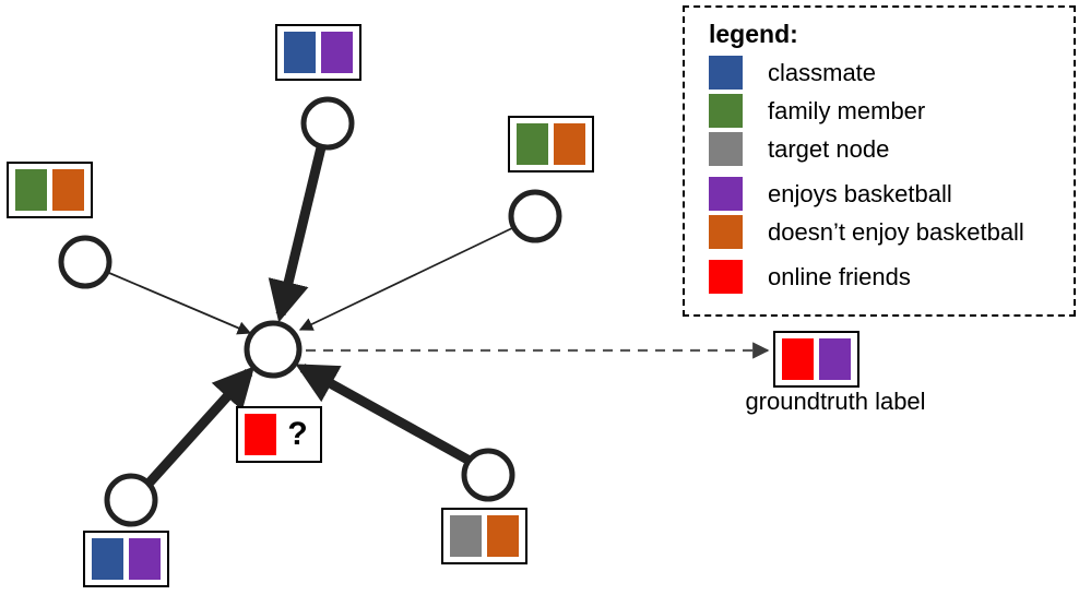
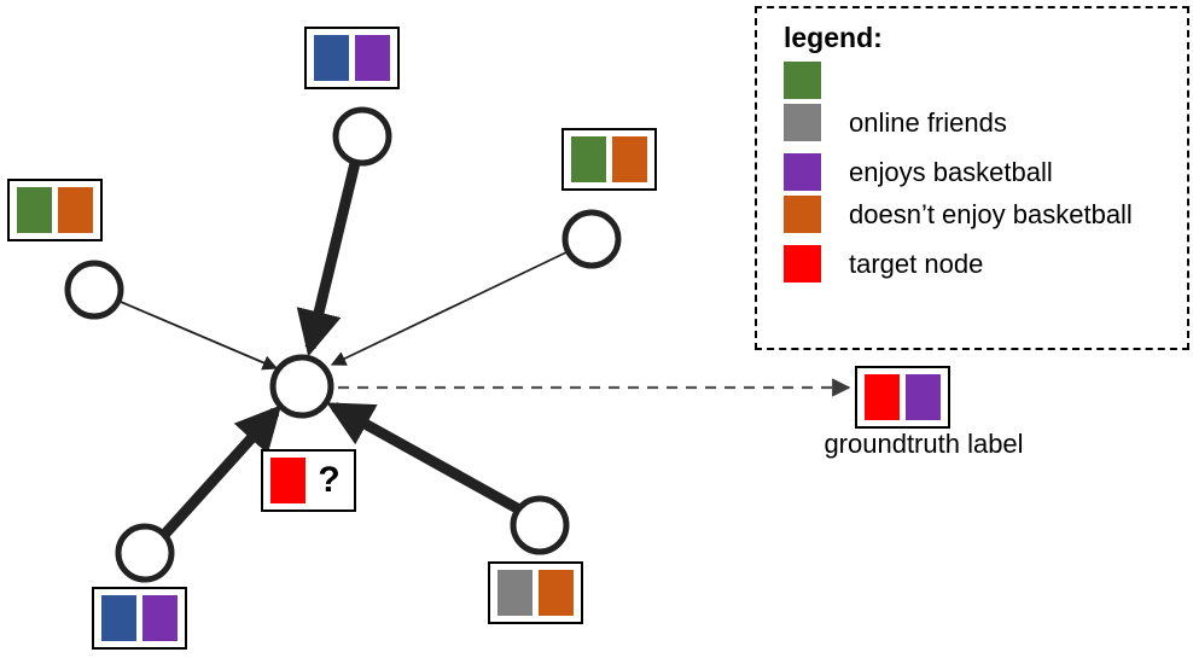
  ?
  groundtruth label
  legend:
- classmate
- family member
- target node
+ online friends
  enjoys basketball
  doesn’t enjoy basketball
- online friends
+ target node
